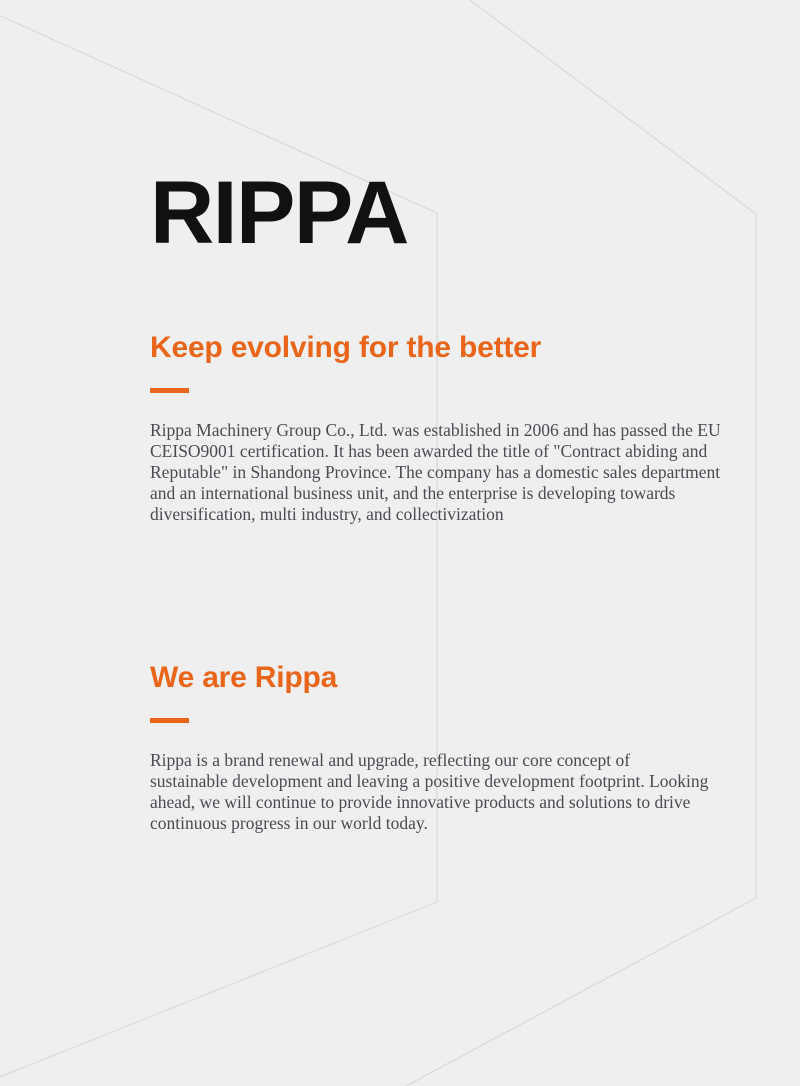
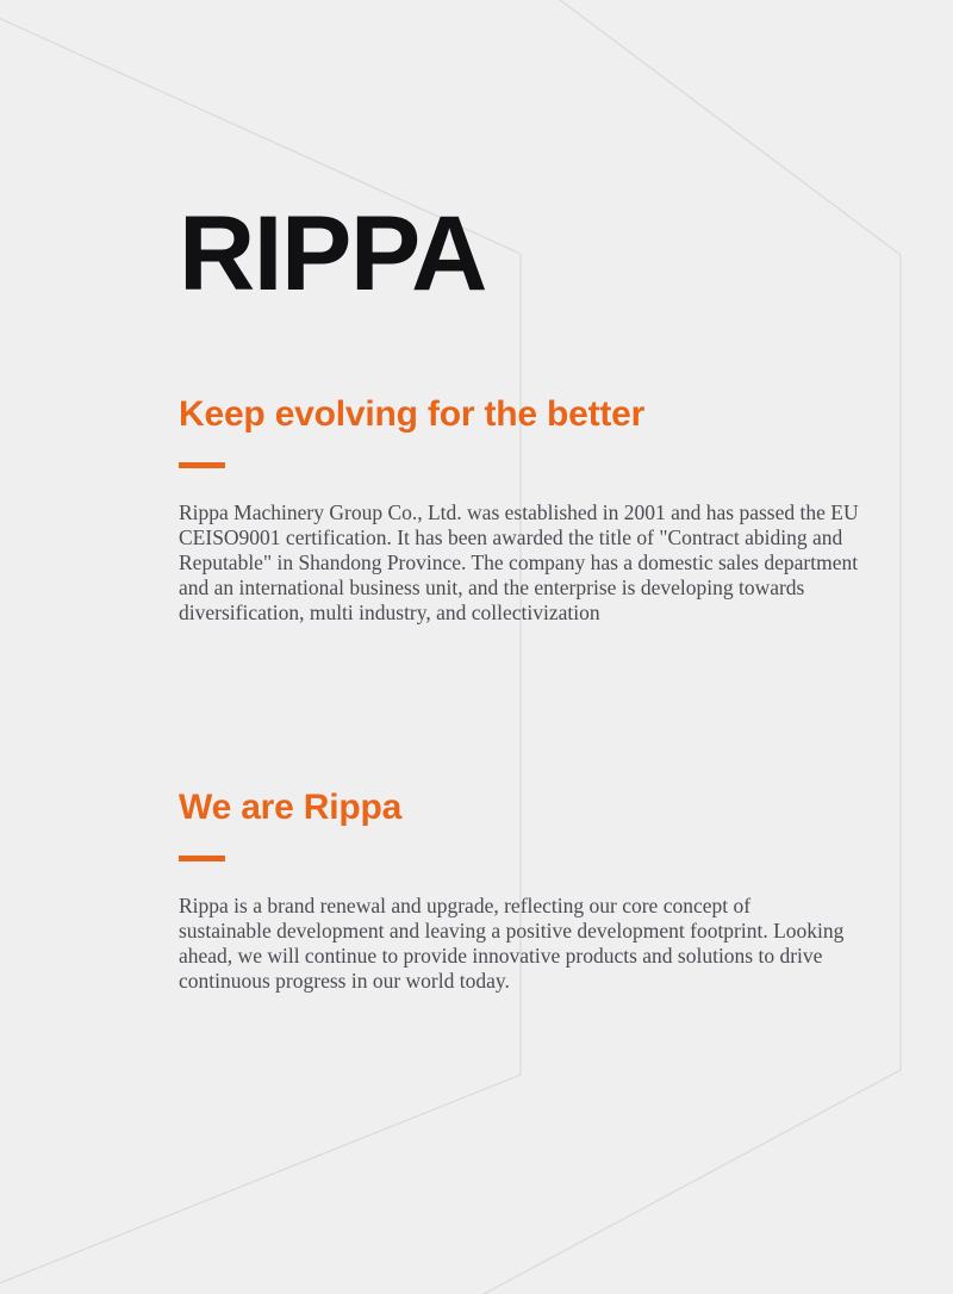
  RIPPA
  Keep evolving for the better
- Rippa Machinery Group Co., Ltd. was established in 2006 and has passed the EU CEISO9001 certification. It has been awarded the title of "Contract abiding and Reputable" in Shandong Province. The company has a domestic sales department and an international business unit, and the enterprise is developing towards diversification, multi industry, and collectivization
+ Rippa Machinery Group Co., Ltd. was established in 2001 and has passed the EU CEISO9001 certification. It has been awarded the title of "Contract abiding and Reputable" in Shandong Province. The company has a domestic sales department and an international business unit, and the enterprise is developing towards diversification, multi industry, and collectivization
  We are Rippa
  Rippa is a brand renewal and upgrade, reflecting our core concept of sustainable development and leaving a positive development footprint. Looking ahead, we will continue to provide innovative products and solutions to drive continuous progress in our world today.
